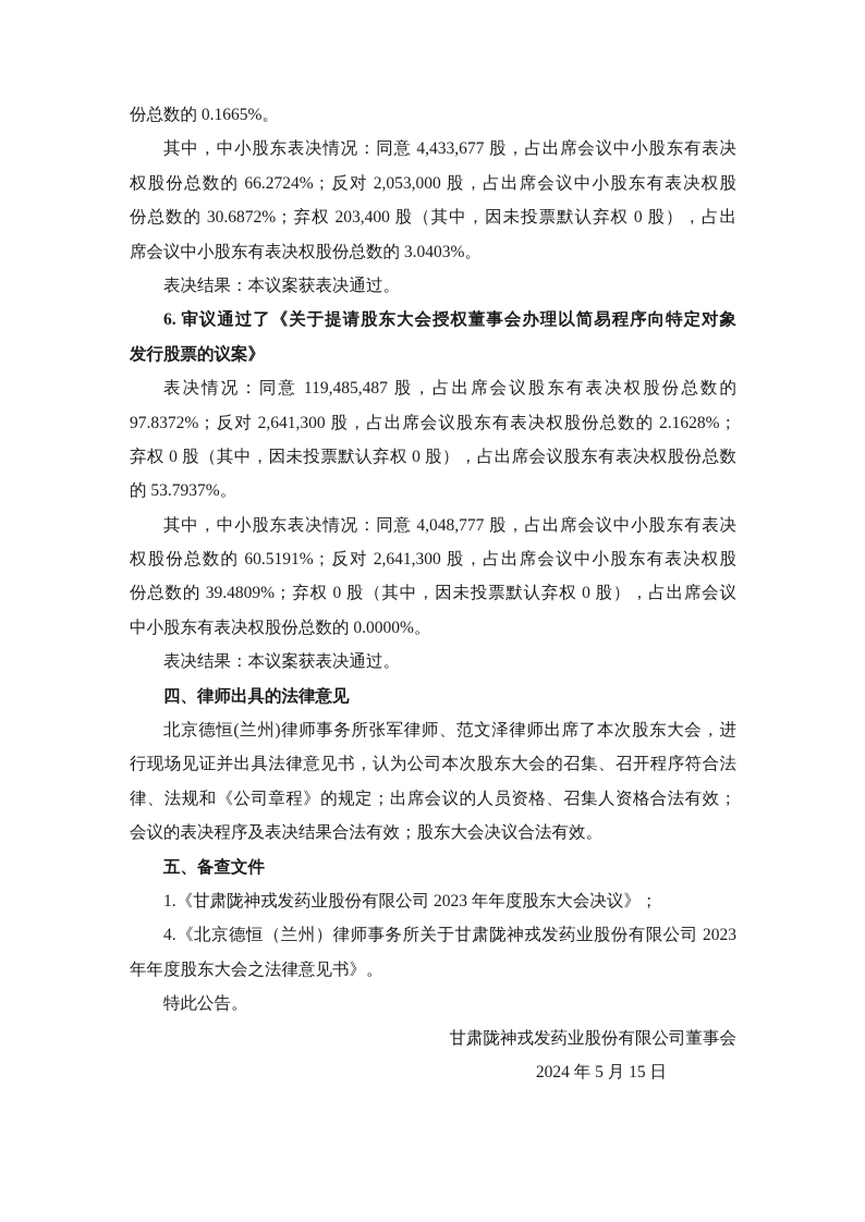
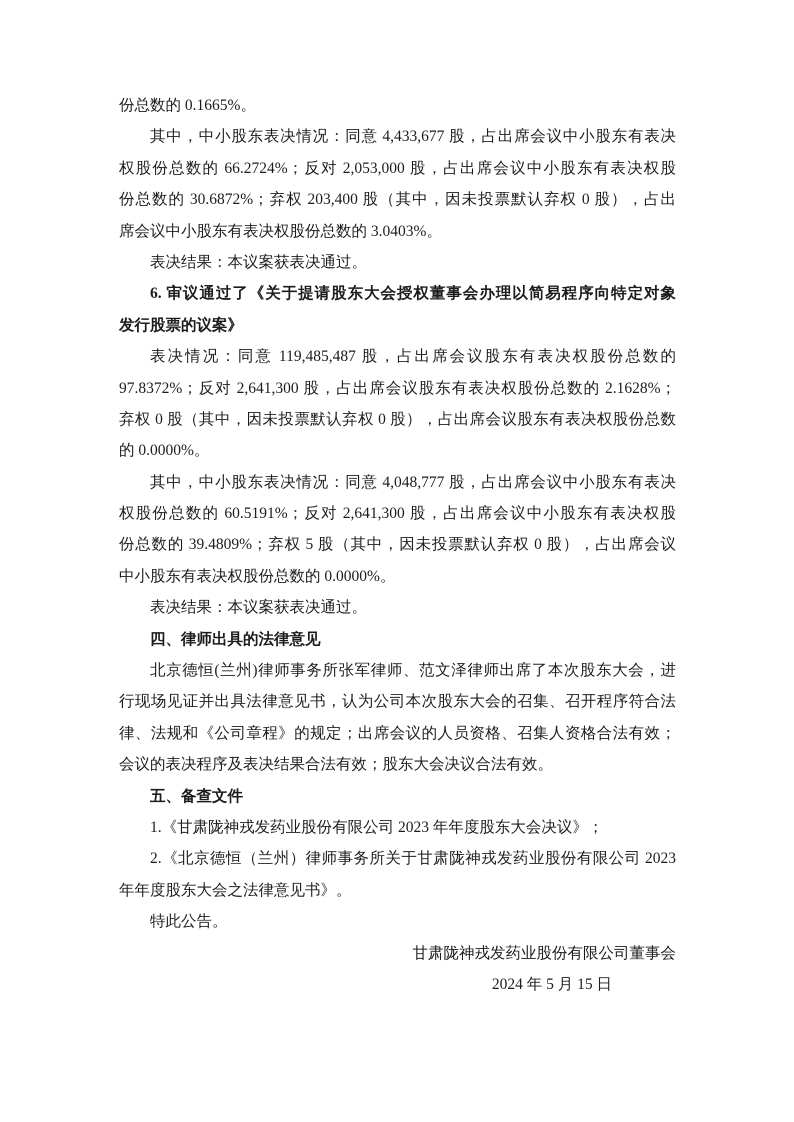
  份总数的 0.1665%。
  其中，中小股东表决情况：同意 4,433,677 股，占出席会议中小股东有表决
  权股份总数的 66.2724%；反对 2,053,000 股，占出席会议中小股东有表决权股
  份总数的 30.6872%；弃权 203,400 股（其中，因未投票默认弃权 0 股），占出
  席会议中小股东有表决权股份总数的 3.0403%。
  表决结果：本议案获表决通过。
  6. 审议通过了《关于提请股东大会授权董事会办理以简易程序向特定对象
  发行股票的议案》
  表决情况：同意 119,485,487 股，占出席会议股东有表决权股份总数的
  97.8372%；反对 2,641,300 股，占出席会议股东有表决权股份总数的 2.1628%；
  弃权 0 股（其中，因未投票默认弃权 0 股），占出席会议股东有表决权股份总数
- 的 53.7937%。
+ 的 0.0000%。
  其中，中小股东表决情况：同意 4,048,777 股，占出席会议中小股东有表决
  权股份总数的 60.5191%；反对 2,641,300 股，占出席会议中小股东有表决权股
- 份总数的 39.4809%；弃权 0 股（其中，因未投票默认弃权 0 股），占出席会议
+ 份总数的 39.4809%；弃权 5 股（其中，因未投票默认弃权 0 股），占出席会议
  中小股东有表决权股份总数的 0.0000%。
  表决结果：本议案获表决通过。
  四、律师出具的法律意见
  北京德恒(兰州)律师事务所张军律师、范文泽律师出席了本次股东大会，进
  行现场见证并出具法律意见书，认为公司本次股东大会的召集、召开程序符合法
  律、法规和《公司章程》的规定；出席会议的人员资格、召集人资格合法有效；
  会议的表决程序及表决结果合法有效；股东大会决议合法有效。
  五、备查文件
  1.《甘肃陇神戎发药业股份有限公司 2023 年年度股东大会决议》；
- 4.《北京德恒（兰州）律师事务所关于甘肃陇神戎发药业股份有限公司 2023
+ 2.《北京德恒（兰州）律师事务所关于甘肃陇神戎发药业股份有限公司 2023
  年年度股东大会之法律意见书》。
  特此公告。
  甘肃陇神戎发药业股份有限公司董事会
  2024 年 5 月 15 日
